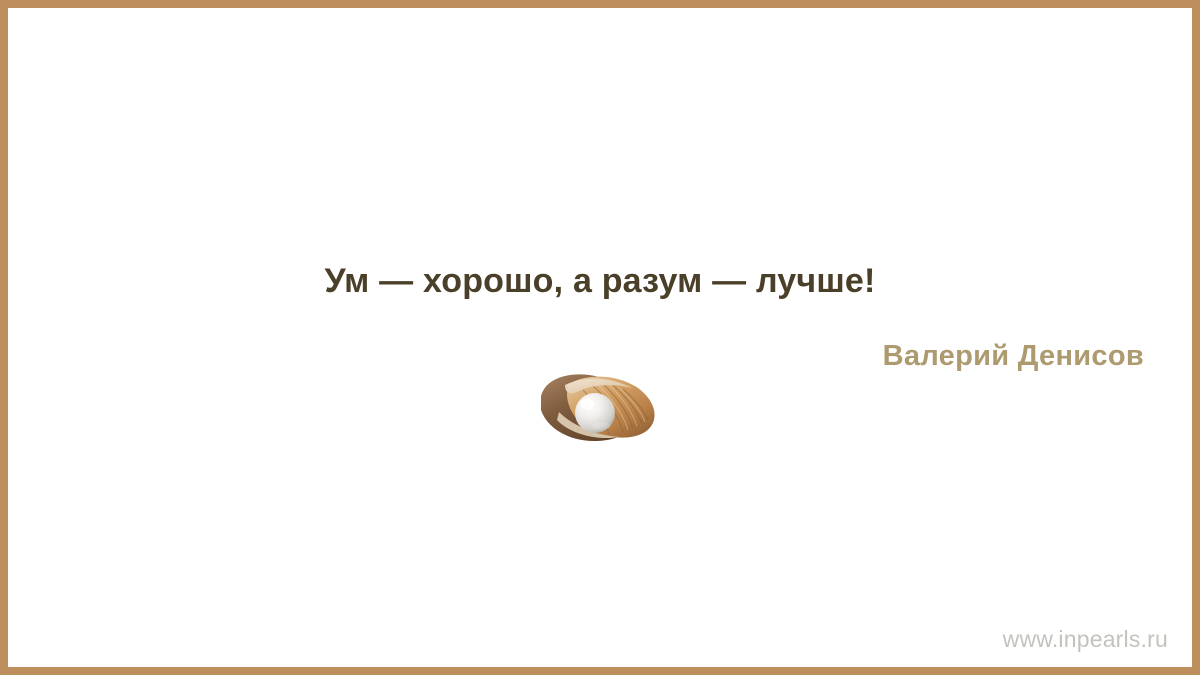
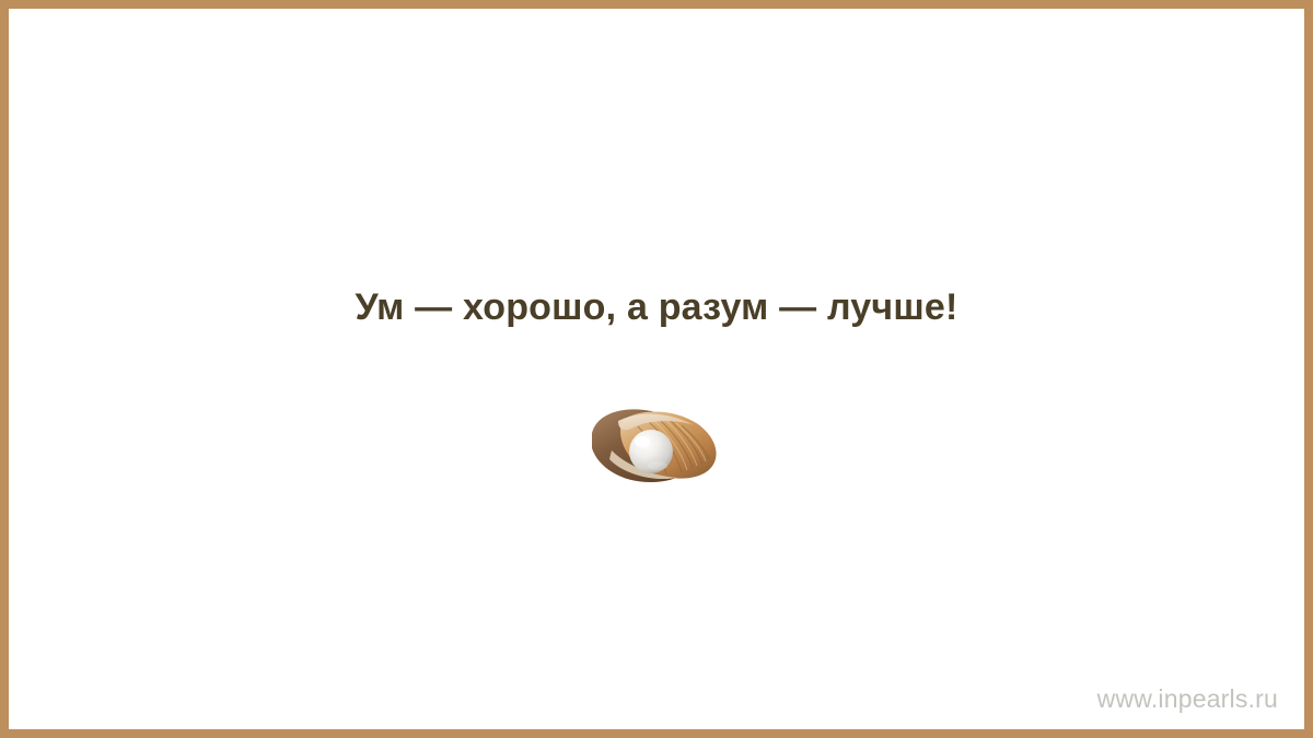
  Ум — хорошо, а разум — лучше!
- Валерий Денисов
  www.inpearls.ru
